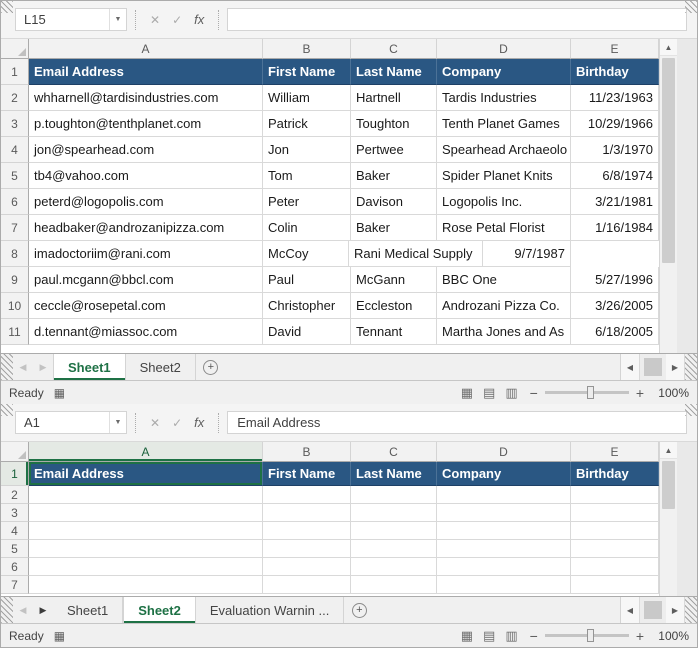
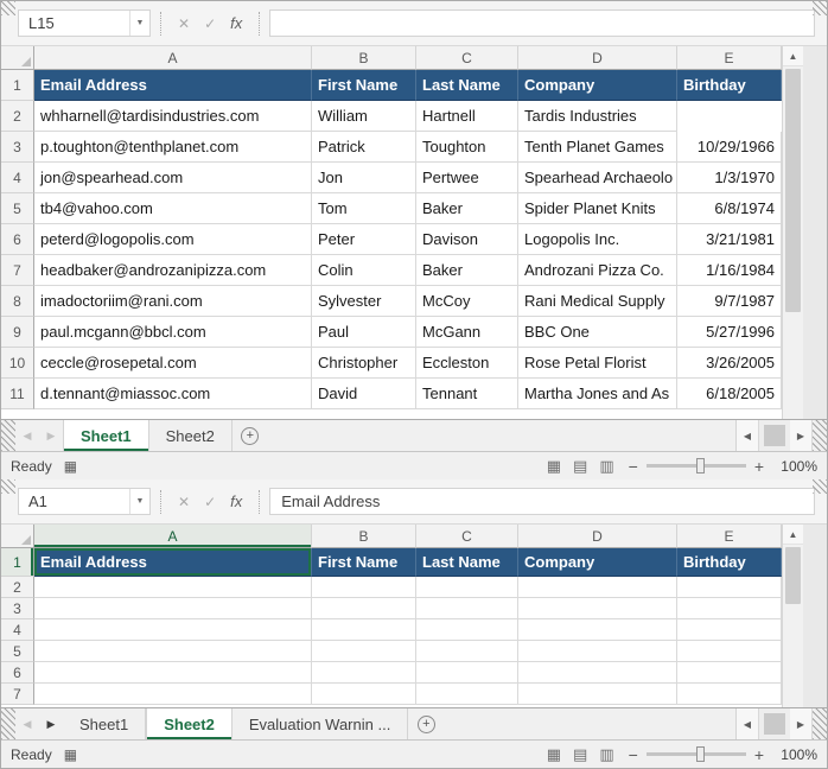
  L15
  ✕
  ✓
  fx
  A
  B
  C
  D
  E
  1
  Email Address
  First Name
  Last Name
  Company
  Birthday
  2
  whharnell@tardisindustries.com
  William
  Hartnell
  Tardis Industries
- 11/23/1963
  3
  p.toughton@tenthplanet.com
  Patrick
  Toughton
  Tenth Planet Games
  10/29/1966
  4
  jon@spearhead.com
  Jon
  Pertwee
  Spearhead Archaeolo
  1/3/1970
  5
  tb4@vahoo.com
  Tom
  Baker
  Spider Planet Knits
  6/8/1974
  6
  peterd@logopolis.com
  Peter
  Davison
  Logopolis Inc.
  3/21/1981
  7
  headbaker@androzanipizza.com
  Colin
  Baker
- Rose Petal Florist
+ Androzani Pizza Co.
  1/16/1984
  8
  imadoctoriim@rani.com
+ Sylvester
  McCoy
  Rani Medical Supply
  9/7/1987
  9
  paul.mcgann@bbcl.com
  Paul
  McGann
  BBC One
  5/27/1996
  10
  ceccle@rosepetal.com
  Christopher
  Eccleston
- Androzani Pizza Co.
+ Rose Petal Florist
  3/26/2005
  11
  d.tennant@miassoc.com
  David
  Tennant
  Martha Jones and As
  6/18/2005
  ▲
  ◀
  ▶
  Sheet1
  Sheet2
  +
  ◀
  ▶
  Ready
  ▦
  ▦
  ▤
  ▥
  −
  +
  100%
  A1
  ✕
  ✓
  fx
  Email Address
  A
  B
  C
  D
  E
  1
  Email Address
  First Name
  Last Name
  Company
  Birthday
  2
  3
  4
  5
  6
  7
  ▲
  ◀
  ▶
  Sheet1
  Sheet2
  Evaluation Warnin ...
  +
  ◀
  ▶
  Ready
  ▦
  ▦
  ▤
  ▥
  −
  +
  100%
